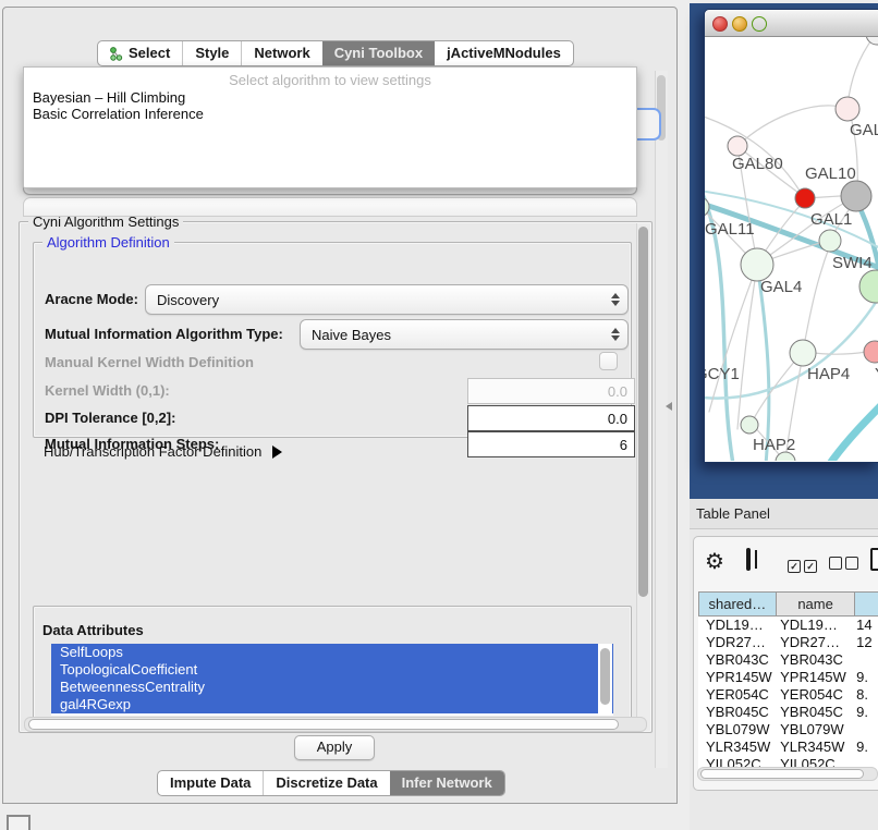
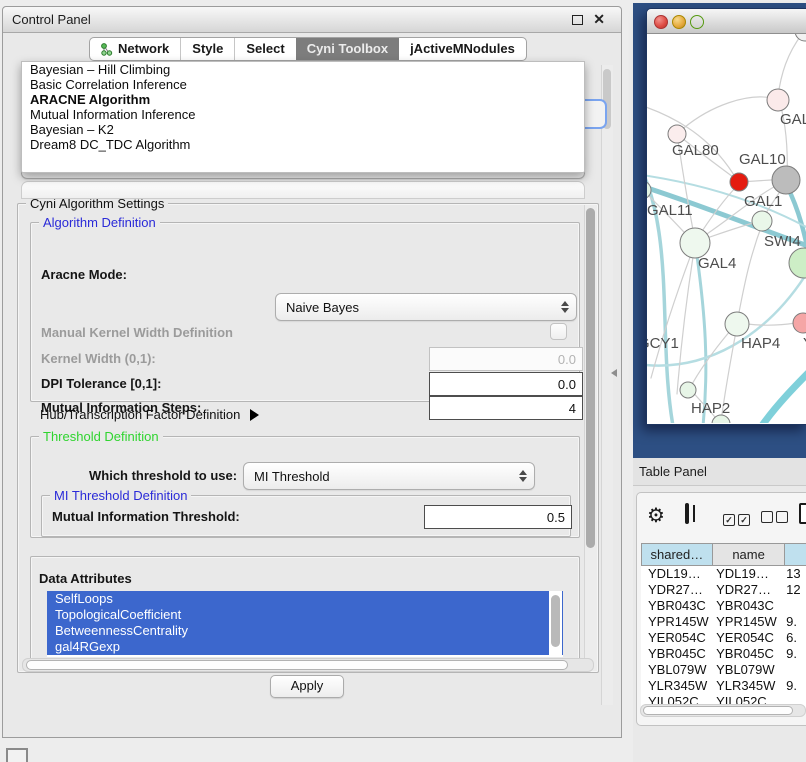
+ Control Panel
+ ✕
- Select
+ Network
  Style
- Network
+ Select
  Cyni Toolbox
  jActiveMNodules
- Select algorithm to view settings
  Bayesian – Hill Climbing
  Basic Correlation Inference
+ ARACNE Algorithm
+ Mutual Information Inference
+ Bayesian – K2
+ Dream8 DC_TDC Algorithm
  Cyni Algorithm Settings
  Algorithm Definition
  Aracne Mode:
- Discovery
- Mutual Information Algorithm Type:
  Naive Bayes
  Manual Kernel Width Definition
  Kernel Width (0,1):
  0.0
- DPI Tolerance [0,2]:
+ DPI Tolerance [0,1]:
  0.0
  Mutual Information Steps:
- 6
+ 4
  Hub/Transcription Factor Definition
+ Threshold Definition
+ Which threshold to use:
+ MI Threshold
+ MI Threshold Definition
+ Mutual Information Threshold:
+ 0.5
  Data Attributes
  SelfLoops
  TopologicalCoefficient
  BetweennessCentrality
  gal4RGexp
  Apply
- Impute Data
- Discretize Data
- Infer Network
  GAL80
  GAL11
  GAL10
  GAL1
  GAL4
  SWI4
  CY1
  HAP4
  HAP2
  Table Panel
  ⚙
  ✓ ✓
  shared…
  name
  YDL19…
  YDL19…
- 14
+ 13
  YDR27…
  YDR27…
  12
  YBR043C
  YBR043C
  YPR145W
  YPR145W
  9.
  YER054C
  YER054C
- 8.
+ 6.
  YBR045C
  YBR045C
  9.
  YBL079W
  YBL079W
  YLR345W
  YLR345W
  9.
  YIL052C
  YIL052C
